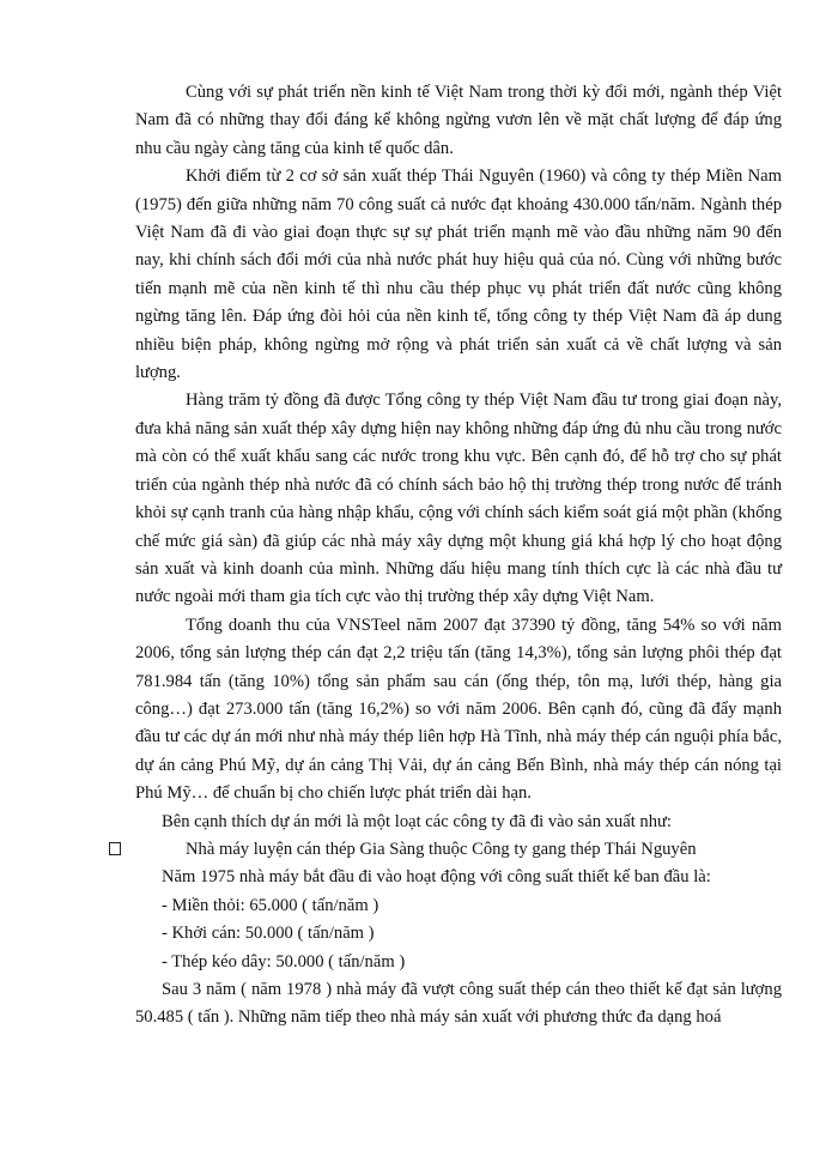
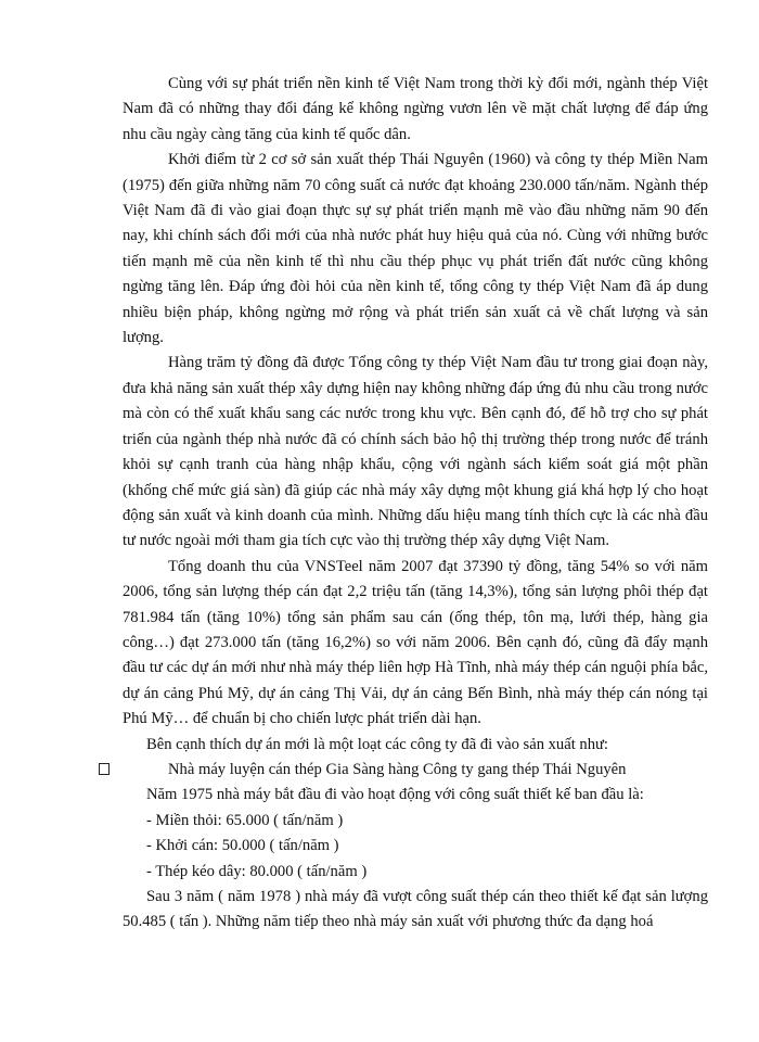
  Cùng với sự phát triển nền kinh tế Việt Nam trong thời kỳ đổi mới, ngành thép Việt Nam đã có những thay đổi đáng kể không ngừng vươn lên về mặt chất lượng để đáp ứng nhu cầu ngày càng tăng của kinh tế quốc dân.
- Khởi điểm từ 2 cơ sở sản xuất thép Thái Nguyên (1960) và công ty thép Miền Nam (1975) đến giữa những năm 70 công suất cả nước đạt khoảng 430.000 tấn/năm. Ngành thép Việt Nam đã đi vào giai đoạn thực sự sự phát triển mạnh mẽ vào đầu những năm 90 đến nay, khi chính sách đổi mới của nhà nước phát huy hiệu quả của nó. Cùng với những bước tiến mạnh mẽ của nền kinh tế thì nhu cầu thép phục vụ phát triển đất nước cũng không ngừng tăng lên. Đáp ứng đòi hỏi của nền kinh tế, tổng công ty thép Việt Nam đã áp dung nhiều biện pháp, không ngừng mở rộng và phát triển sản xuất cả về chất lượng và sản lượng.
+ Khởi điểm từ 2 cơ sở sản xuất thép Thái Nguyên (1960) và công ty thép Miền Nam (1975) đến giữa những năm 70 công suất cả nước đạt khoảng 230.000 tấn/năm. Ngành thép Việt Nam đã đi vào giai đoạn thực sự sự phát triển mạnh mẽ vào đầu những năm 90 đến nay, khi chính sách đổi mới của nhà nước phát huy hiệu quả của nó. Cùng với những bước tiến mạnh mẽ của nền kinh tế thì nhu cầu thép phục vụ phát triển đất nước cũng không ngừng tăng lên. Đáp ứng đòi hỏi của nền kinh tế, tổng công ty thép Việt Nam đã áp dung nhiều biện pháp, không ngừng mở rộng và phát triển sản xuất cả về chất lượng và sản lượng.
- Hàng trăm tỷ đồng đã được Tổng công ty thép Việt Nam đầu tư trong giai đoạn này, đưa khả năng sản xuất thép xây dựng hiện nay không những đáp ứng đủ nhu cầu trong nước mà còn có thể xuất khẩu sang các nước trong khu vực. Bên cạnh đó, để hỗ trợ cho sự phát triển của ngành thép nhà nước đã có chính sách bảo hộ thị trường thép trong nước để tránh khỏi sự cạnh tranh của hàng nhập khẩu, cộng với chính sách kiểm soát giá một phần (khống chế mức giá sàn) đã giúp các nhà máy xây dựng một khung giá khá hợp lý cho hoạt động sản xuất và kinh doanh của mình. Những dấu hiệu mang tính thích cực là các nhà đầu tư nước ngoài mới tham gia tích cực vào thị trường thép xây dựng Việt Nam.
+ Hàng trăm tỷ đồng đã được Tổng công ty thép Việt Nam đầu tư trong giai đoạn này, đưa khả năng sản xuất thép xây dựng hiện nay không những đáp ứng đủ nhu cầu trong nước mà còn có thể xuất khẩu sang các nước trong khu vực. Bên cạnh đó, để hỗ trợ cho sự phát triển của ngành thép nhà nước đã có chính sách bảo hộ thị trường thép trong nước để tránh khỏi sự cạnh tranh của hàng nhập khẩu, cộng với ngành sách kiểm soát giá một phần (khống chế mức giá sàn) đã giúp các nhà máy xây dựng một khung giá khá hợp lý cho hoạt động sản xuất và kinh doanh của mình. Những dấu hiệu mang tính thích cực là các nhà đầu tư nước ngoài mới tham gia tích cực vào thị trường thép xây dựng Việt Nam.
  Tổng doanh thu của VNSTeel năm 2007 đạt 37390 tỷ đồng, tăng 54% so với năm 2006, tổng sản lượng thép cán đạt 2,2 triệu tấn (tăng 14,3%), tổng sản lượng phôi thép đạt 781.984 tấn (tăng 10%) tổng sản phẩm sau cán (ống thép, tôn mạ, lưới thép, hàng gia công…) đạt 273.000 tấn (tăng 16,2%) so với năm 2006. Bên cạnh đó, cũng đã đẩy mạnh đầu tư các dự án mới như nhà máy thép liên hợp Hà Tĩnh, nhà máy thép cán nguội phía bắc, dự án cảng Phú Mỹ, dự án cảng Thị Vải, dự án cảng Bến Bình, nhà máy thép cán nóng tại Phú Mỹ… để chuẩn bị cho chiến lược phát triển dài hạn.
  Bên cạnh thích dự án mới là một loạt các công ty đã đi vào sản xuất như:
- Nhà máy luyện cán thép Gia Sàng thuộc Công ty gang thép Thái Nguyên
+ Nhà máy luyện cán thép Gia Sàng hàng Công ty gang thép Thái Nguyên
  Năm 1975 nhà máy bắt đầu đi vào hoạt động với công suất thiết kế ban đầu là:
  - Miền thỏi: 65.000 ( tấn/năm )
  - Khởi cán: 50.000 ( tấn/năm )
- - Thép kéo dây: 50.000 ( tấn/năm )
+ - Thép kéo dây: 80.000 ( tấn/năm )
  Sau 3 năm ( năm 1978 ) nhà máy đã vượt công suất thép cán theo thiết kế đạt sản lượng 50.485 ( tấn ). Những năm tiếp theo nhà máy sản xuất với phương thức đa dạng hoá
